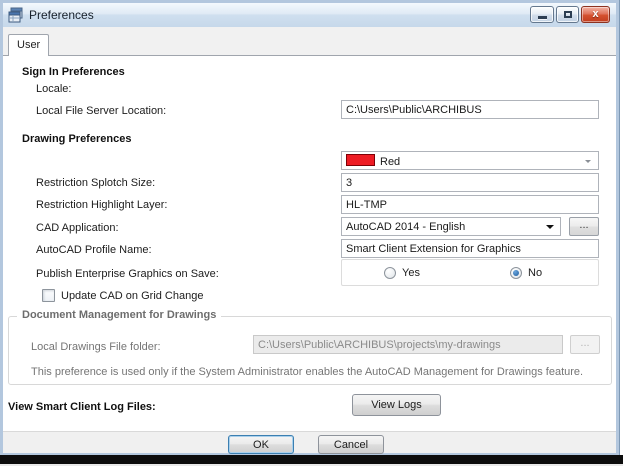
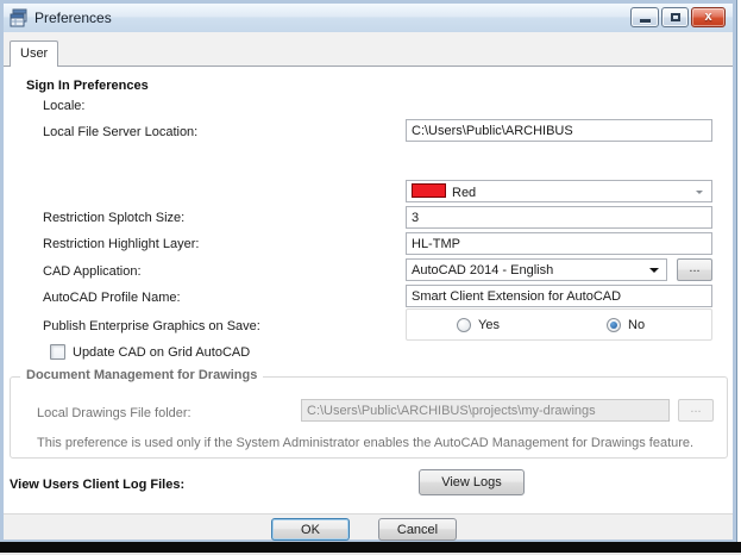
  Preferences
  x
  User
  Sign In Preferences
  Locale:
  Local File Server Location:
  C:\Users\Public\ARCHIBUS
- Drawing Preferences
  Red
  Restriction Splotch Size:
  3
  Restriction Highlight Layer:
  HL-TMP
  CAD Application:
  AutoCAD 2014 - English
  ...
  AutoCAD Profile Name:
- Smart Client Extension for Graphics
+ Smart Client Extension for AutoCAD
  Publish Enterprise Graphics on Save:
  Yes
  No
- Update CAD on Grid Change
+ Update CAD on Grid AutoCAD
  Document Management for Drawings
  Local Drawings File folder:
  C:\Users\Public\ARCHIBUS\projects\my-drawings
  ...
  This preference is used only if the System Administrator enables the AutoCAD Management for Drawings feature.
- View Smart Client Log Files:
+ View Users Client Log Files:
  View Logs
  OK
  Cancel
